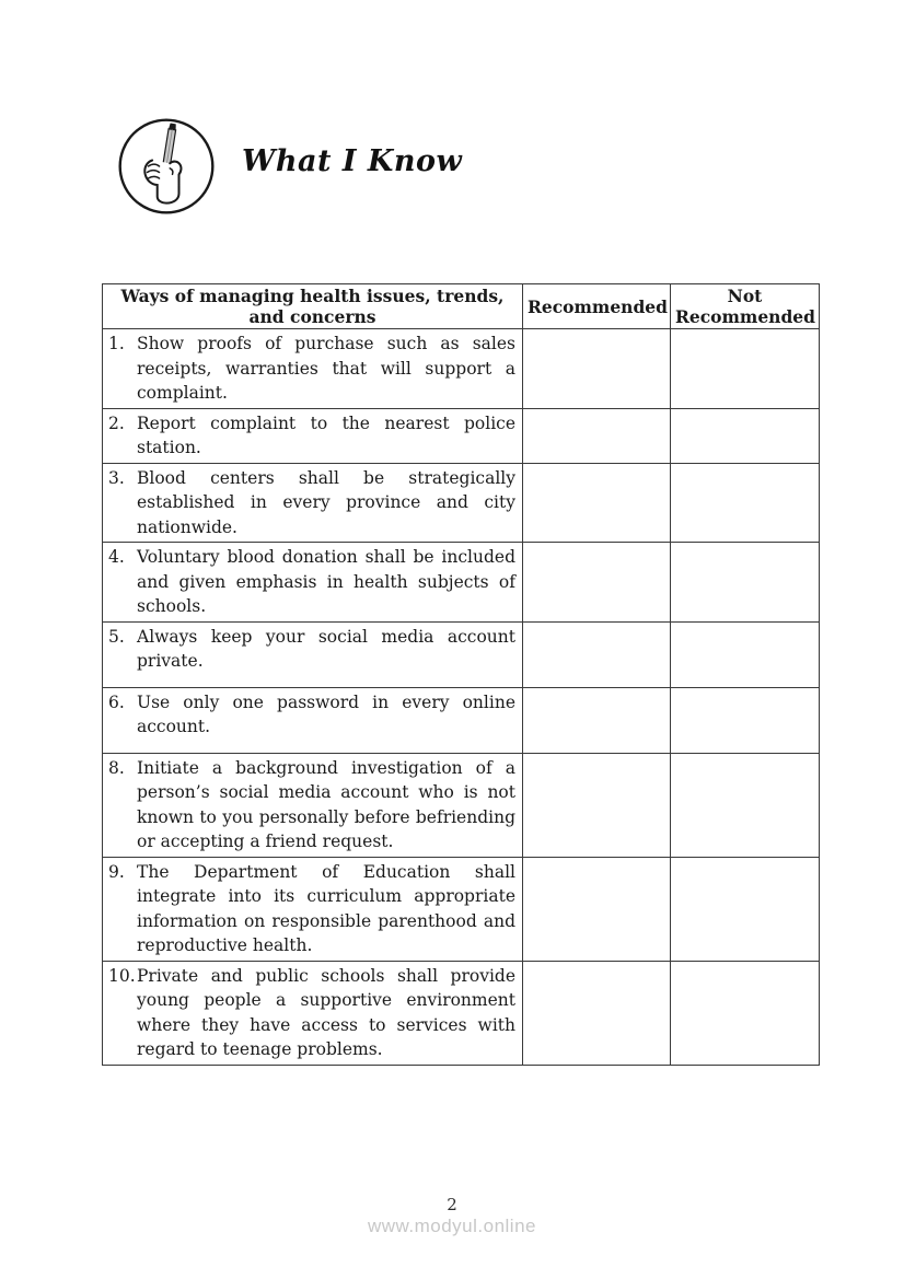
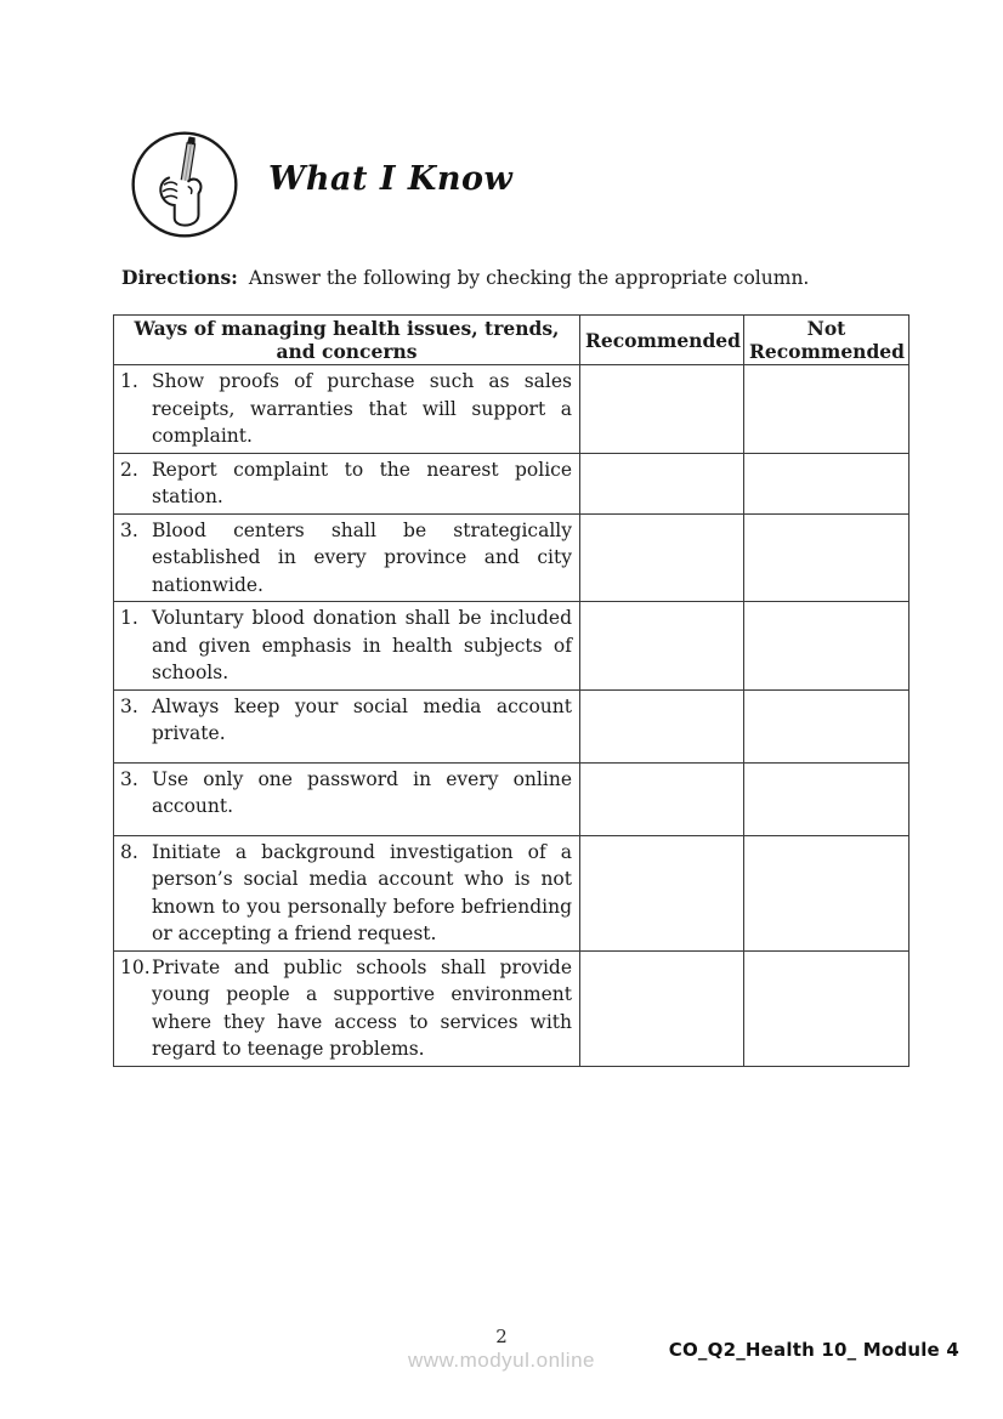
  What I Know
+ Directions: Answer the following by checking the appropriate column.
  Ways of managing health issues, trends, and concerns	Recommended	Not Recommended
  1. Show proofs of purchase such as sales receipts, warranties that will support a complaint.
  2. Report complaint to the nearest police station.
  3. Blood centers shall be strategically established in every province and city nationwide.
- 4. Voluntary blood donation shall be included and given emphasis in health subjects of schools.
+ 1. Voluntary blood donation shall be included and given emphasis in health subjects of schools.
- 5. Always keep your social media account private.
+ 3. Always keep your social media account private.
- 6. Use only one password in every online account.
+ 3. Use only one password in every online account.
  8. Initiate a background investigation of a person’s social media account who is not known to you personally before befriending or accepting a friend request.
- 9. The Department of Education shall integrate into its curriculum appropriate information on responsible parenthood and reproductive health.
  10.Private and public schools shall provide young people a supportive environment where they have access to services with regard to teenage problems.
  2
  www.modyul.online
+ CO_Q2_Health 10_ Module 4
